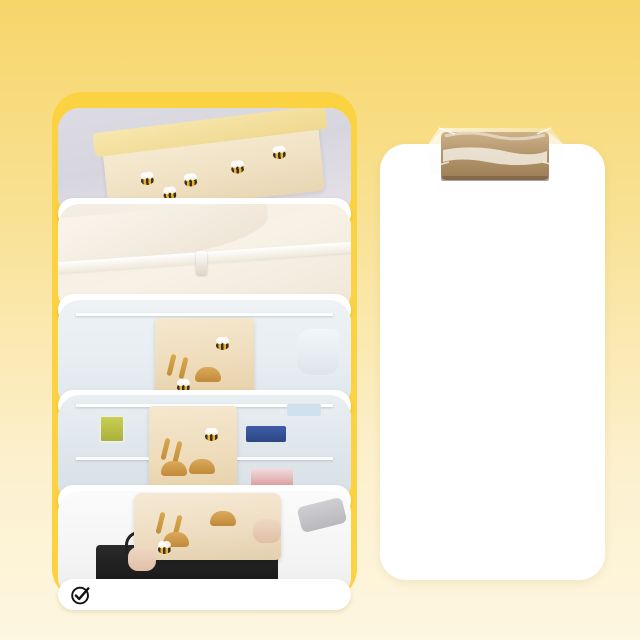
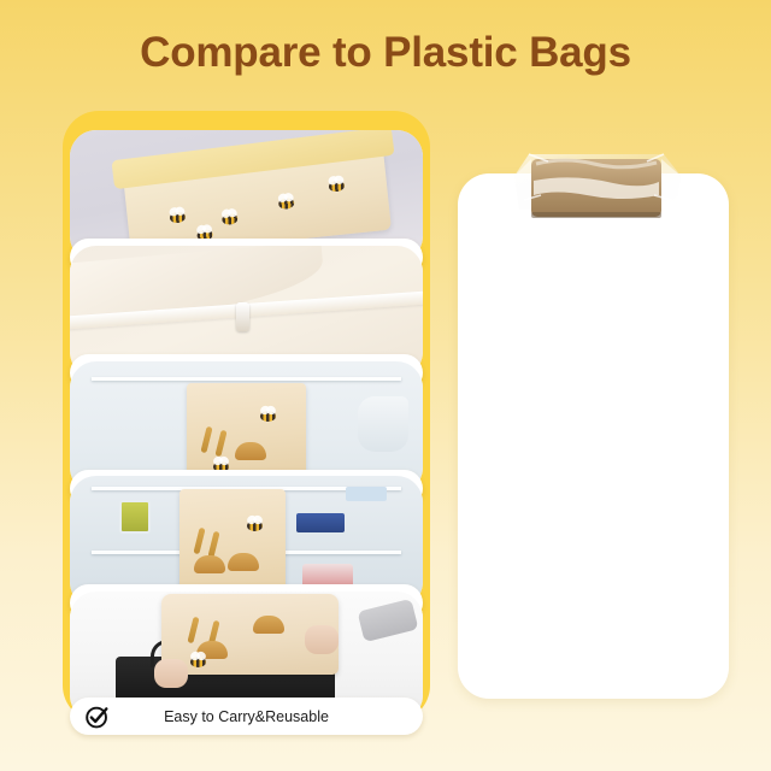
+ Compare to Plastic Bags
+ Easy to Carry&Reusable
